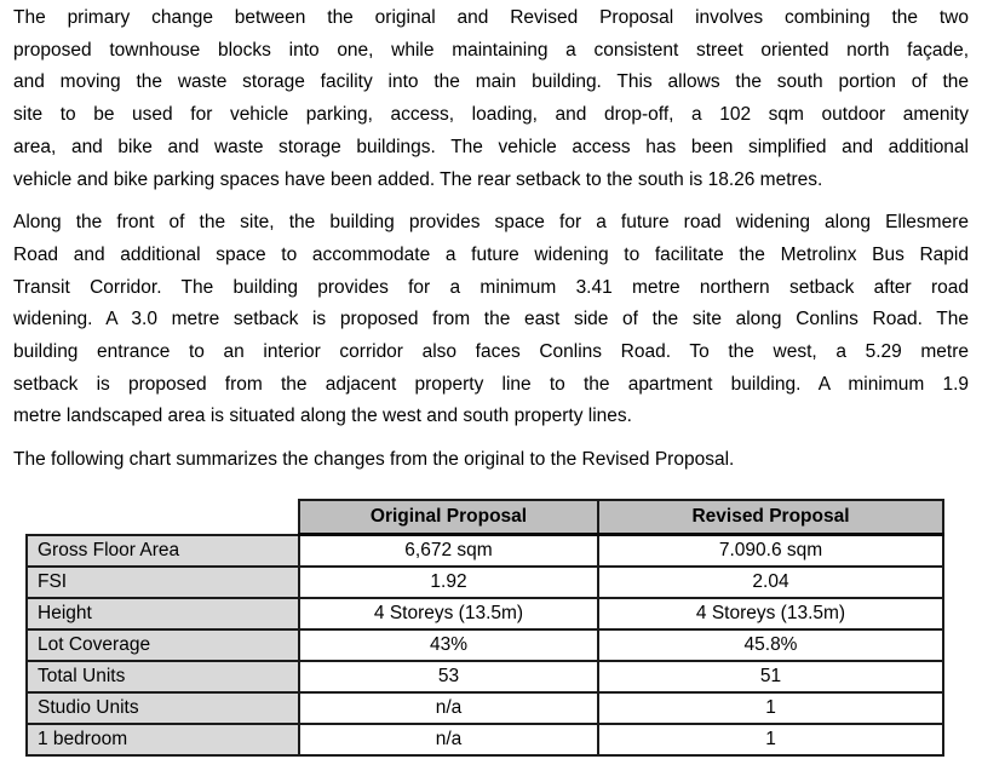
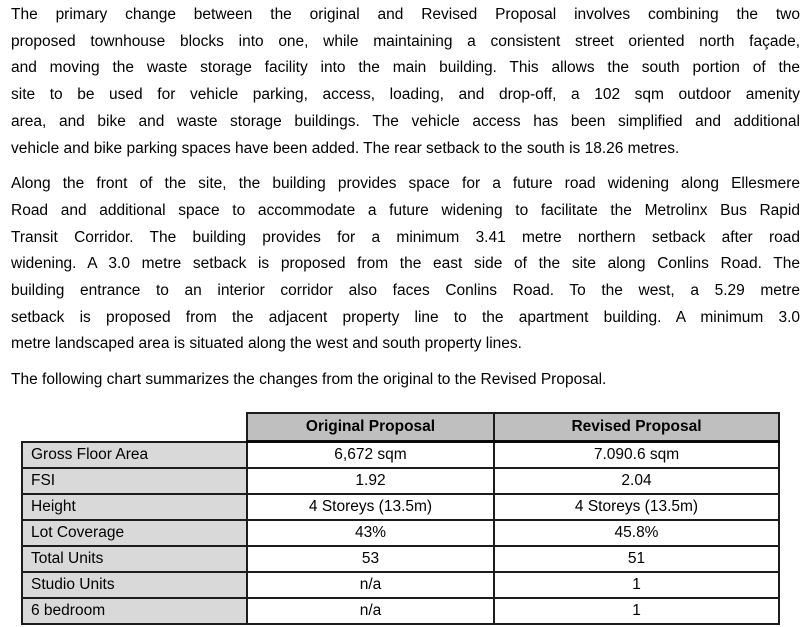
  The primary change between the original and Revised Proposal involves combining the two
  proposed townhouse blocks into one, while maintaining a consistent street oriented north façade,
  and moving the waste storage facility into the main building. This allows the south portion of the
  site to be used for vehicle parking, access, loading, and drop-off, a 102 sqm outdoor amenity
  area, and bike and waste storage buildings. The vehicle access has been simplified and additional
  vehicle and bike parking spaces have been added. The rear setback to the south is 18.26 metres.
  Along the front of the site, the building provides space for a future road widening along Ellesmere
  Road and additional space to accommodate a future widening to facilitate the Metrolinx Bus Rapid
  Transit Corridor. The building provides for a minimum 3.41 metre northern setback after road
  widening. A 3.0 metre setback is proposed from the east side of the site along Conlins Road. The
  building entrance to an interior corridor also faces Conlins Road. To the west, a 5.29 metre
- setback is proposed from the adjacent property line to the apartment building. A minimum 1.9
+ setback is proposed from the adjacent property line to the apartment building. A minimum 3.0
  metre landscaped area is situated along the west and south property lines.
  The following chart summarizes the changes from the original to the Revised Proposal.
  	Original Proposal	Revised Proposal
  Gross Floor Area	6,672 sqm	7.090.6 sqm
  FSI	1.92	2.04
  Height	4 Storeys (13.5m)	4 Storeys (13.5m)
  Lot Coverage	43%	45.8%
  Total Units	53	51
  Studio Units	n/a	1
- 1 bedroom	n/a	1
+ 6 bedroom	n/a	1
